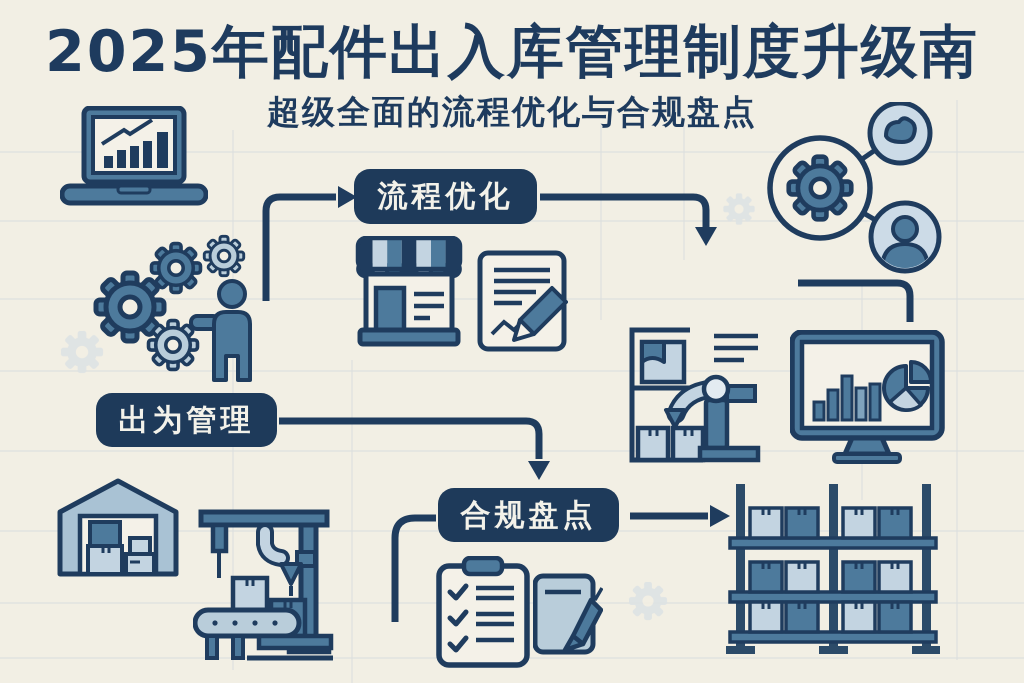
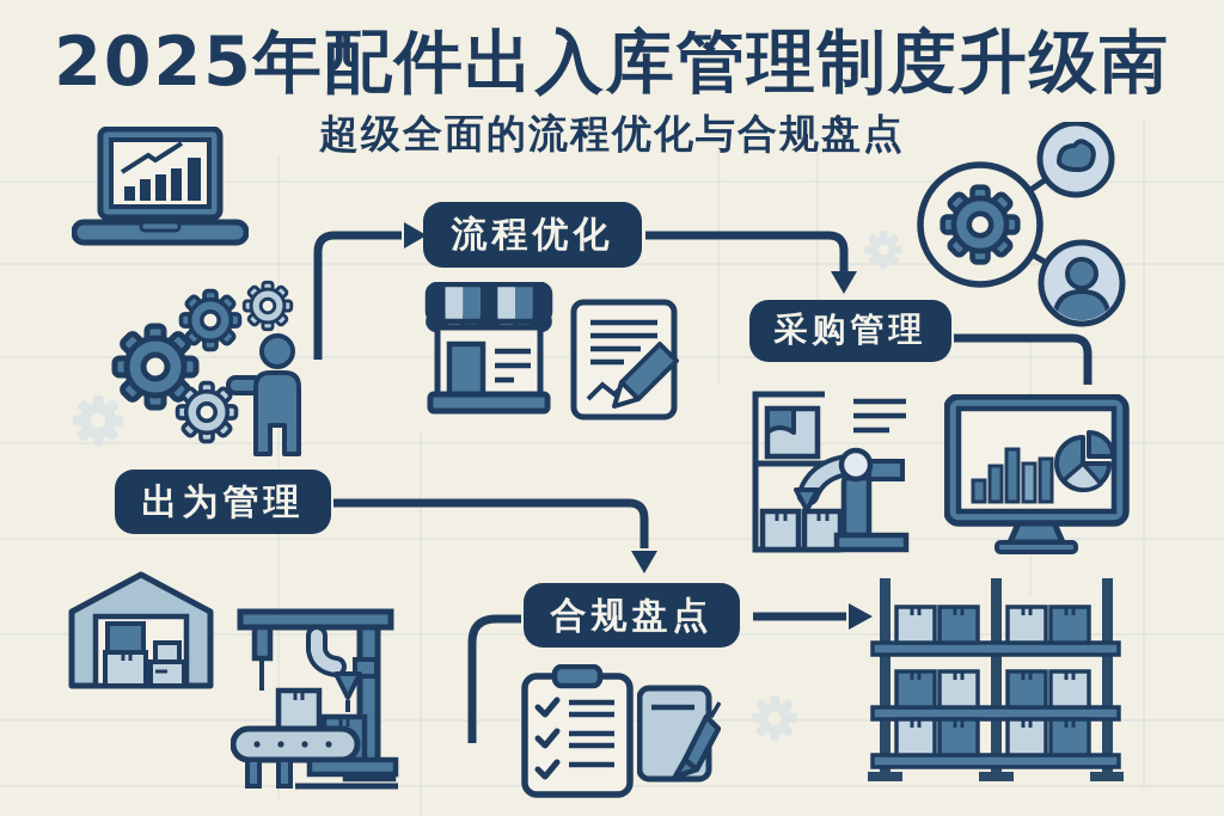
  2025年配件出入库管理制度升级南
  超级全面的流程优化与合规盘点
  流程优化
+ 采购管理
  出为管理
  合规盘点
